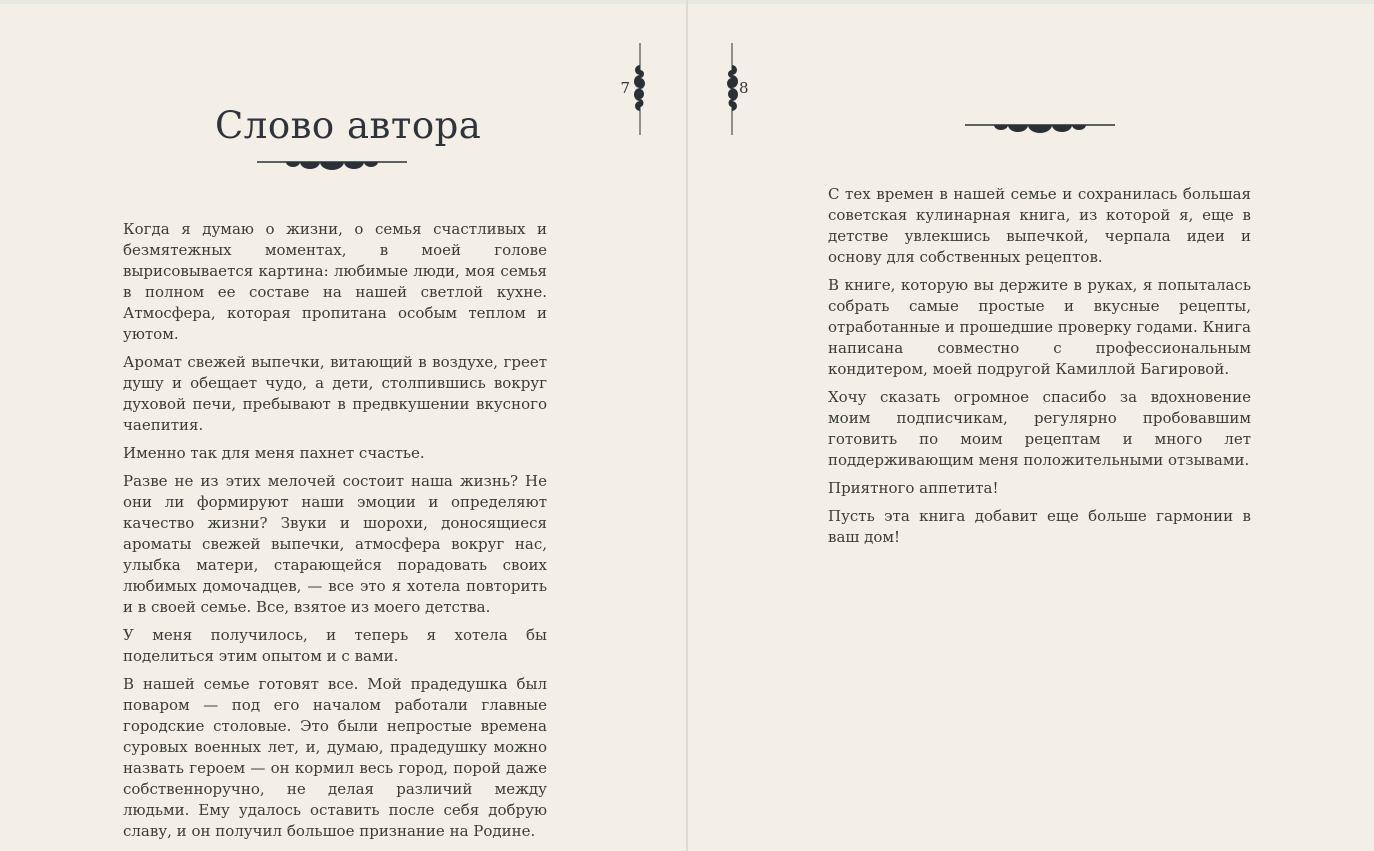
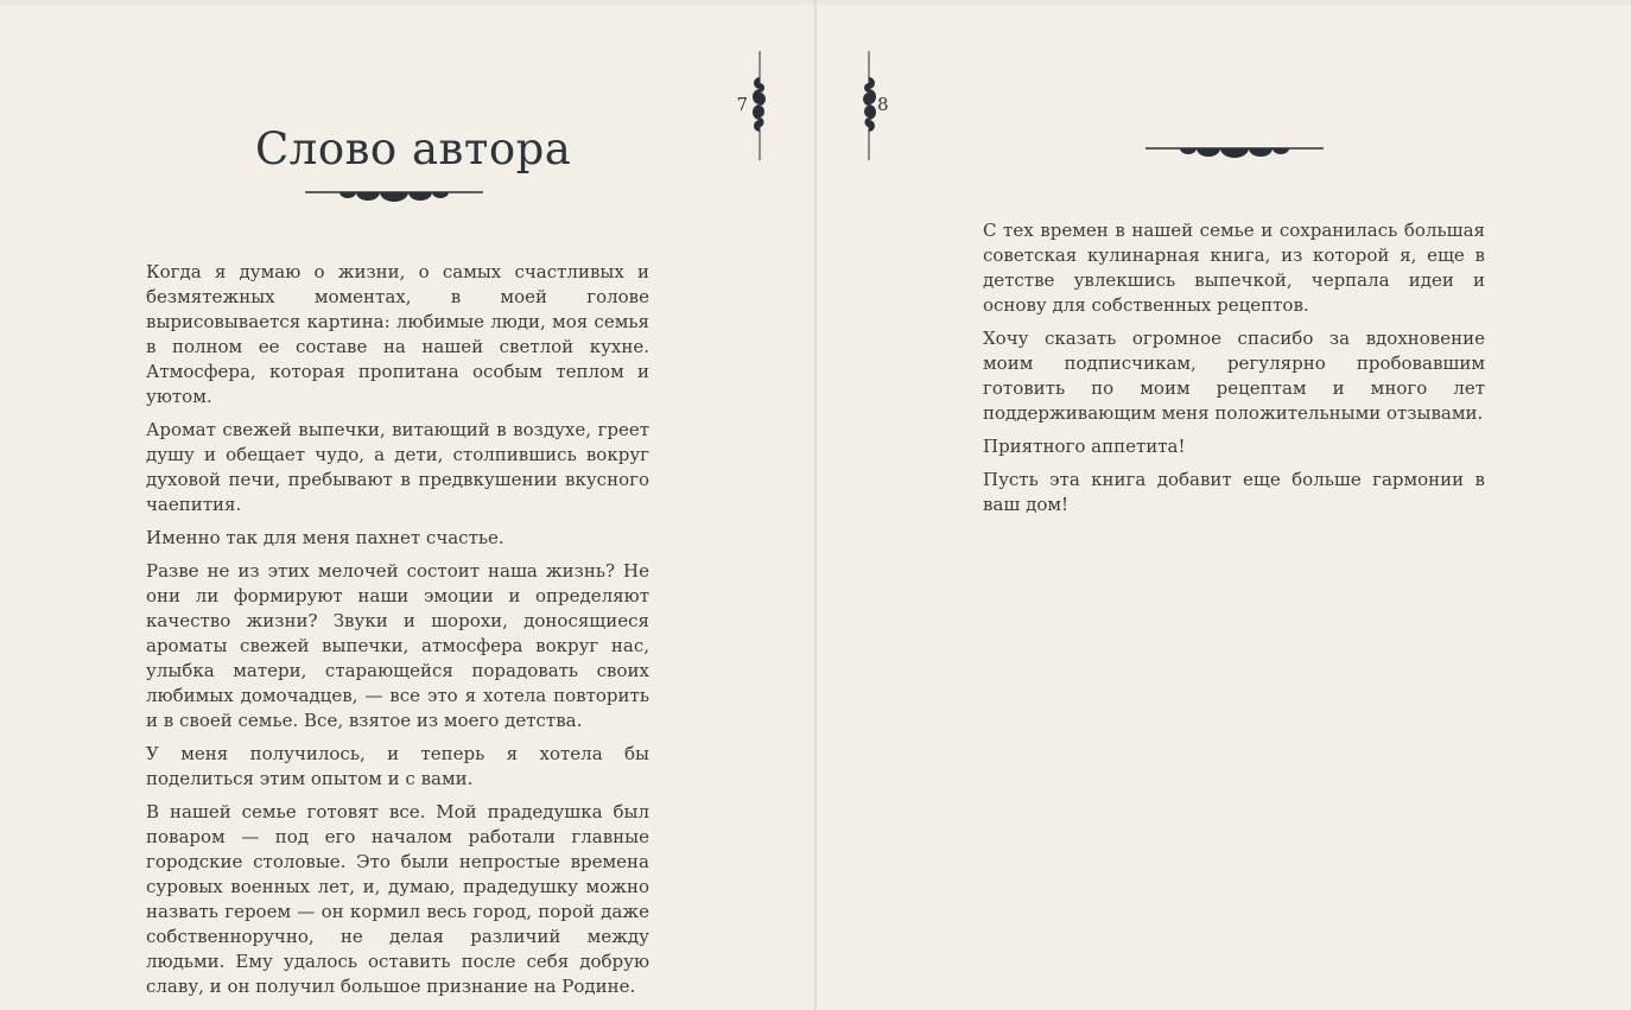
  Слово автора
  7
- Когда я думаю о жизни, о семья счастливых и безмятежных моментах, в моей голове вырисовывается картина: любимые люди, моя семья в полном ее составе на нашей светлой кухне. Атмосфера, которая пропитана особым теплом и уютом.
+ Когда я думаю о жизни, о самых счастливых и безмятежных моментах, в моей голове вырисовывается картина: любимые люди, моя семья в полном ее составе на нашей светлой кухне. Атмосфера, которая пропитана особым теплом и уютом.
  Аромат свежей выпечки, витающий в воздухе, греет душу и обещает чудо, а дети, столпившись вокруг духовой печи, пребывают в предвкушении вкусного чаепития.
  Именно так для меня пахнет счастье.
  Разве не из этих мелочей состоит наша жизнь? Не они ли фор­мируют наши эмоции и определяют качество жизни? Звуки и шорохи, доносящиеся ароматы свежей выпечки, атмосфера вокруг нас, улыбка матери, старающейся порадовать своих любимых домочадцев, — все это я хотела повторить и в своей семье. Все, взятое из моего детства.
  У меня получилось, и теперь я хотела бы поделиться этим опытом и с вами.
  В нашей семье готовят все. Мой прадедушка был поваром — под его началом работали главные городские столовые. Это были непростые времена суровых военных лет, и, думаю, прадедушку можно назвать героем — он кормил весь город, порой даже собственноручно, не делая различий между людьми. Ему удалось оставить после себя добрую славу, и он получил большое признание на Родине.
  8
  С тех времен в нашей семье и сохранилась большая советская кулинарная книга, из которой я, еще в детстве увлекшись вы­печкой, черпала идеи и основу для собственных рецептов.
- В книге, которую вы держите в руках, я попыталась собрать самые простые и вкусные рецепты, отработанные и прошед­шие проверку годами. Книга написана совместно с профессио­нальным кондитером, моей подругой Камиллой Багировой.
  Хочу сказать огромное спасибо за вдохновение моим под­писчикам, регулярно пробовавшим готовить по моим рецеп­там и много лет поддерживающим меня положительными от­зывами.
  Приятного аппетита!
  Пусть эта книга добавит еще больше гармонии в ваш дом!
